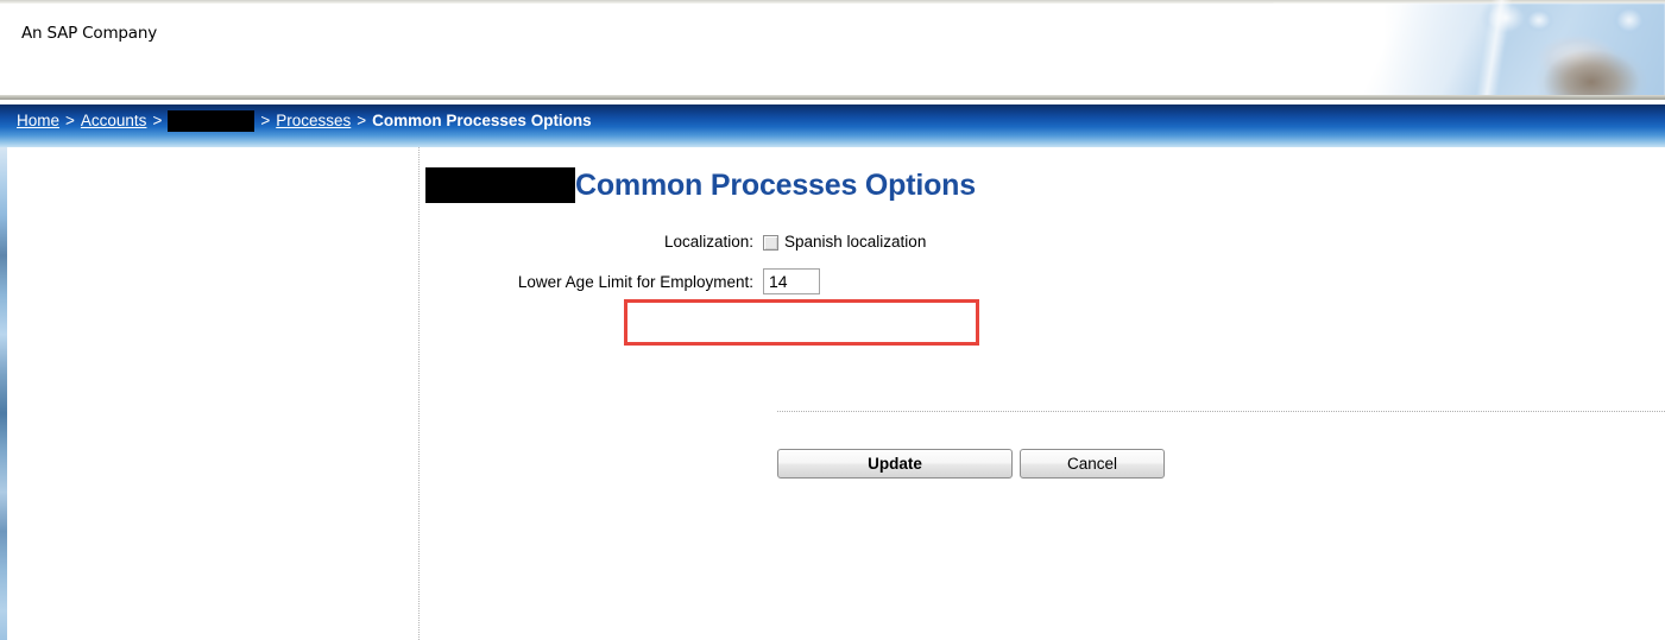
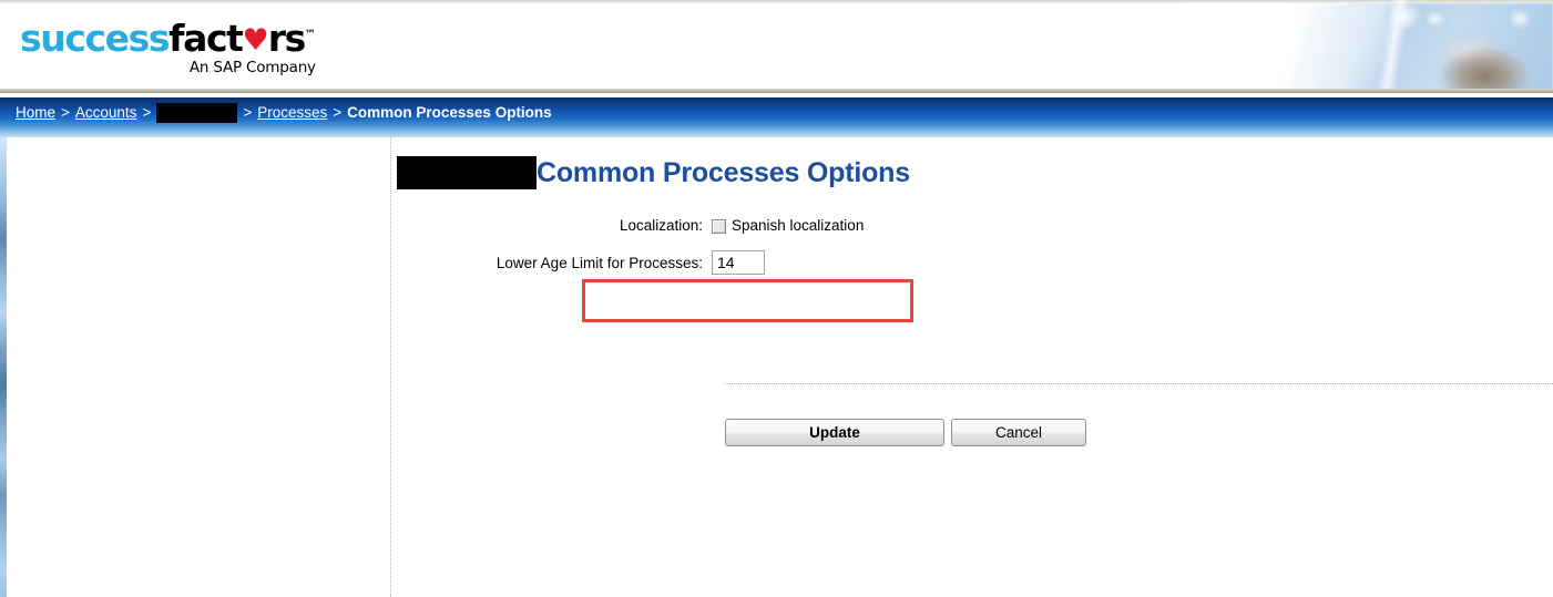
+ successfact♥rs™
  An SAP Company
  Home
  >
  Accounts
  >
  >
  Processes
  >
  Common Processes Options
  Common Processes Options
  Localization:
  Spanish localization
- Lower Age Limit for Employment:
+ Lower Age Limit for Processes:
  14
  Update
  Cancel
